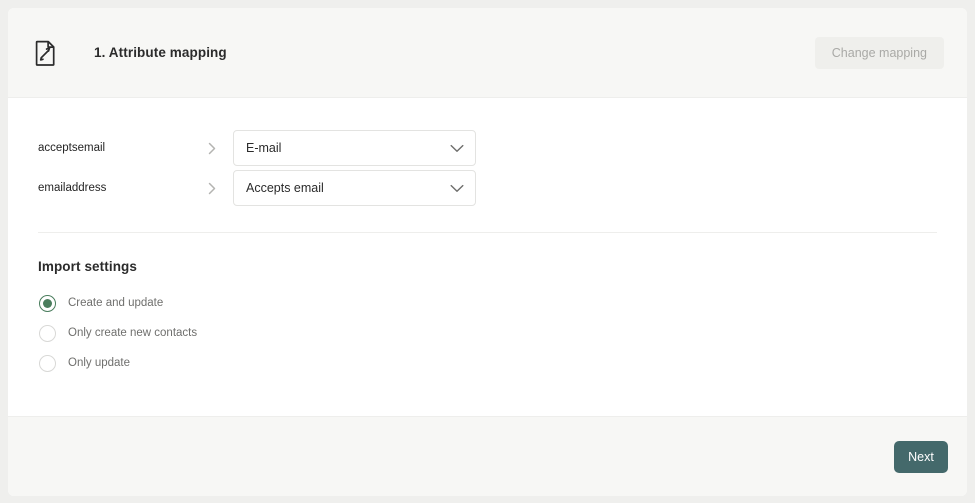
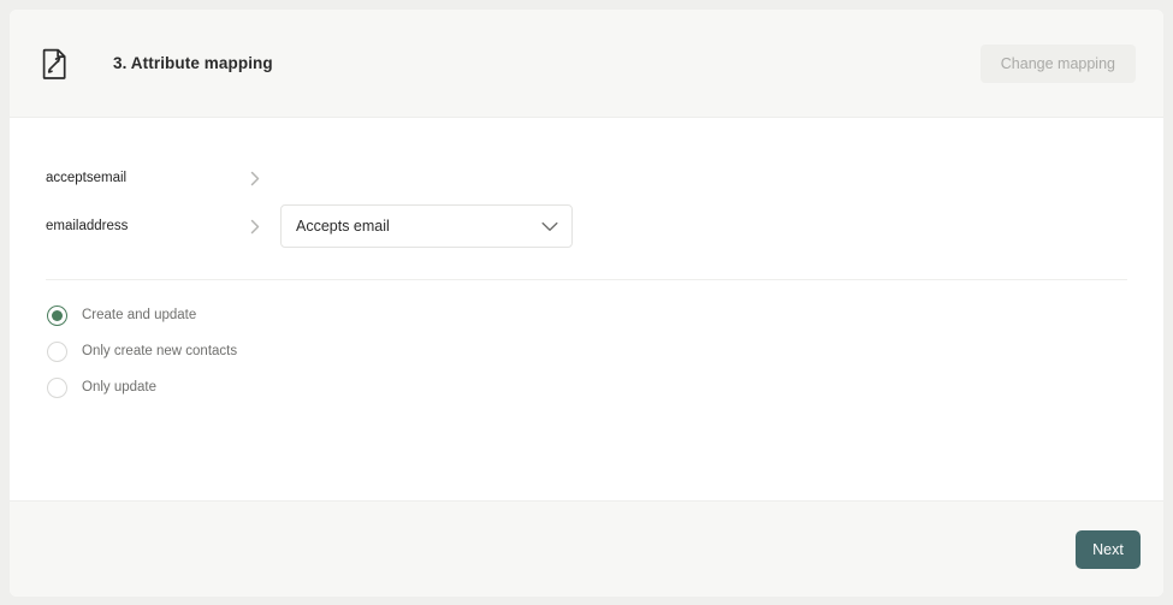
- 1. Attribute mapping
+ 3. Attribute mapping
  Change mapping
  acceptsemail
- E-mail
  emailaddress
  Accepts email
- Import settings
  Create and update
  Only create new contacts
  Only update
  Next
